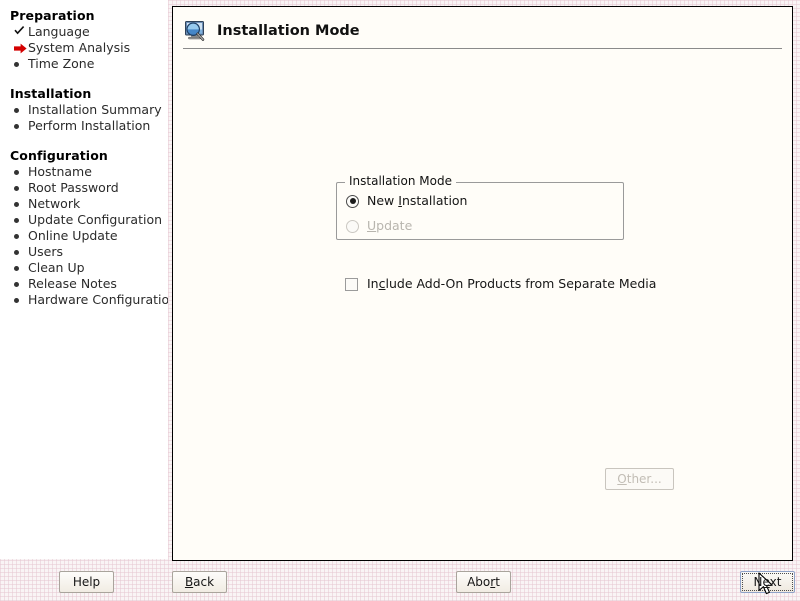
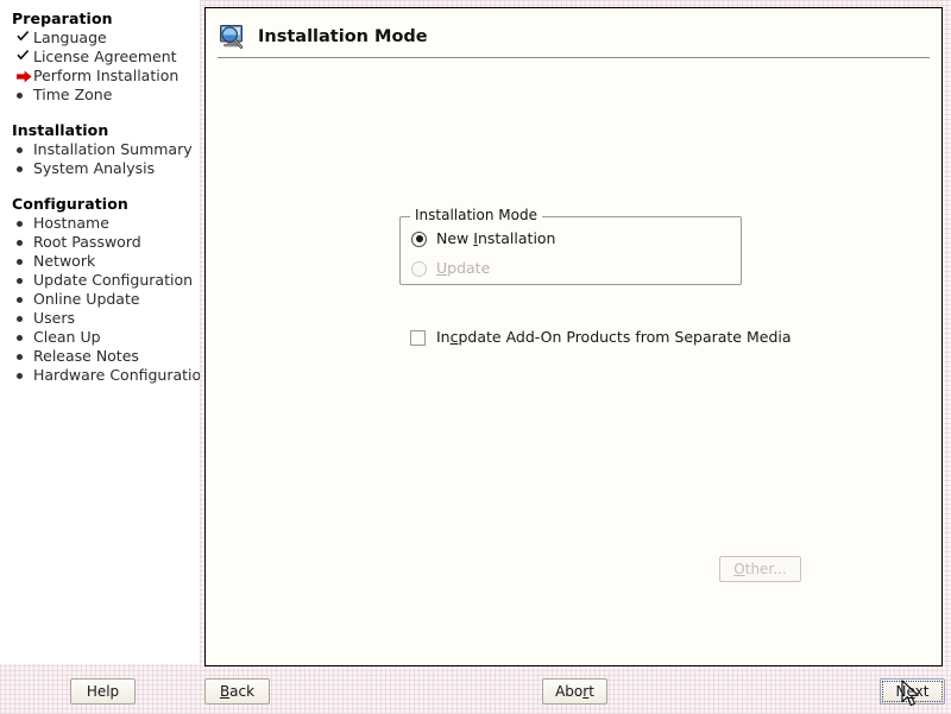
  Preparation
  Language
+ License Agreement
- System Analysis
+ Perform Installation
  Time Zone
  Installation
  Installation Summary
- Perform Installation
+ System Analysis
  Configuration
  Hostname
  Root Password
  Network
  Update Configuration
  Online Update
  Users
  Clean Up
  Release Notes
  Hardware Configuratio
  Installation Mode
  Installation Mode
  New Installation
  Update
- Include Add-On Products from Separate Media
+ Incpdate Add-On Products from Separate Media
  O
  ther...
  Help
  B
  ack
  Abo
  r
  t
  Next
